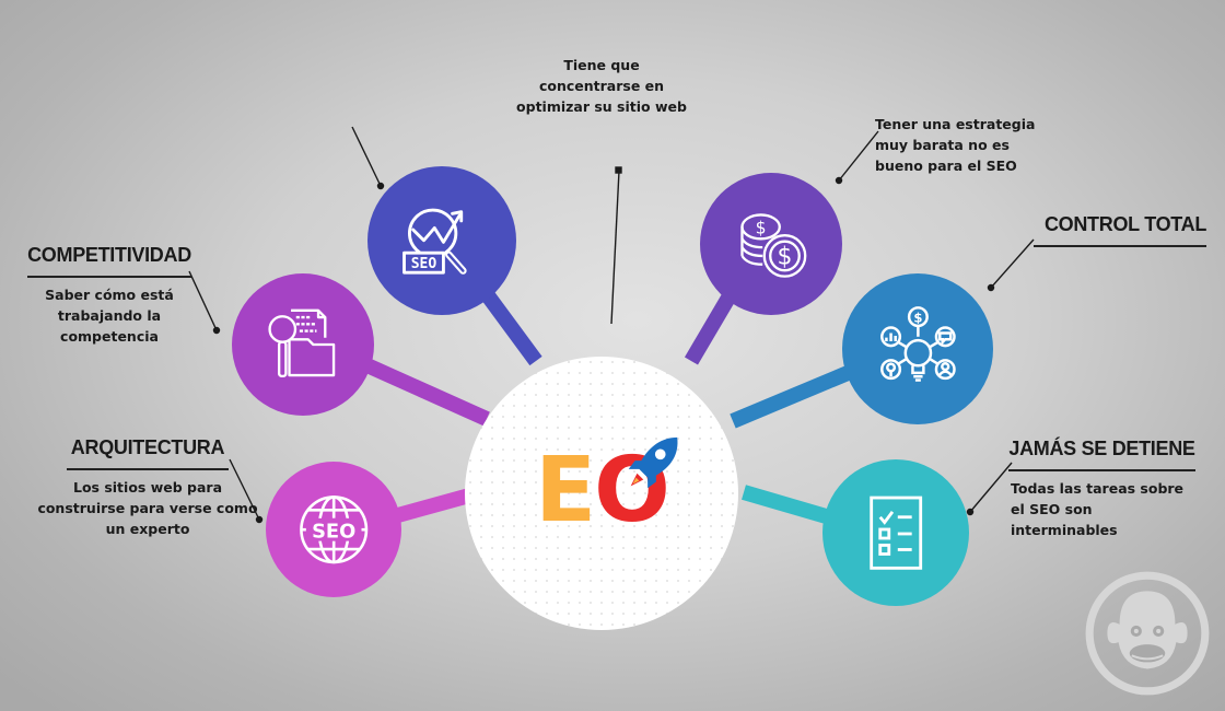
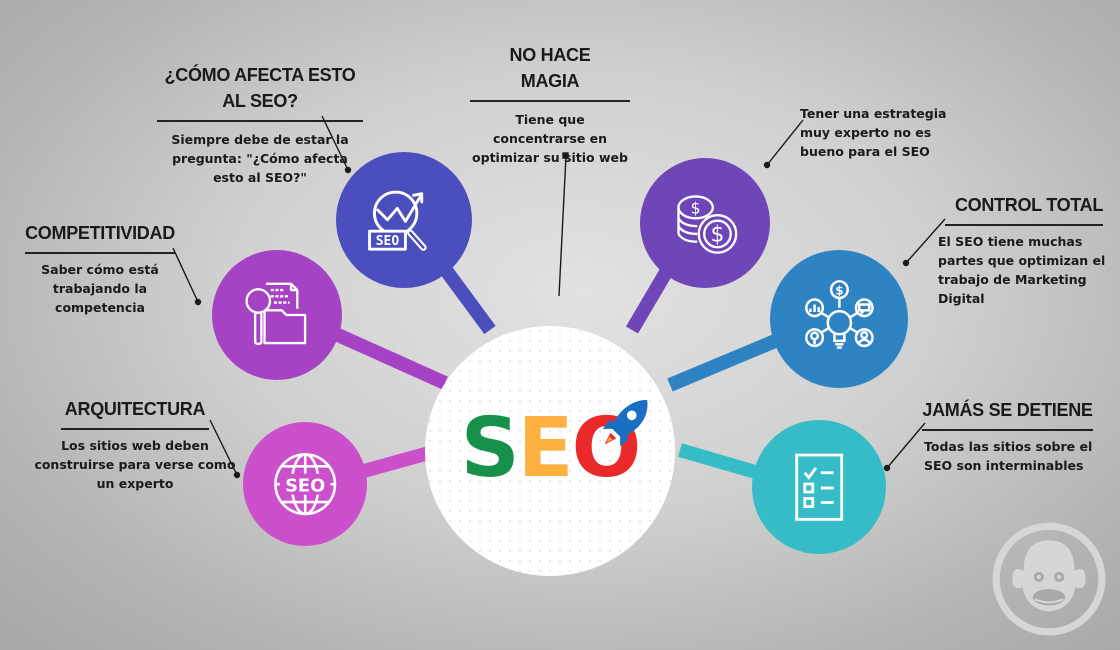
+ ¿CÓMO AFECTA ESTO
+ AL SEO?
+ Siempre debe de estar la pregunta: "¿Cómo afecta esto al SEO?"
+ NO HACE MAGIA
  Tiene que concentrarse en optimizar su sitio web
- Tener una estrategia muy barata no es bueno para el SEO
+ Tener una estrategia muy experto no es bueno para el SEO
  CONTROL TOTAL
+ El SEO tiene muchas partes que optimizan el trabajo de Marketing Digital
  JAMÁS SE DETIENE
- Todas las tareas sobre el SEO son interminables
+ Todas las sitios sobre el SEO son interminables
  COMPETITIVIDAD
  Saber cómo está trabajando la competencia
  ARQUITECTURA
- Los sitios web para construirse para verse como un experto
+ Los sitios web deben construirse para verse como un experto
  SEO
  SEO
  $
  $
  $
+ S
  E
  O
